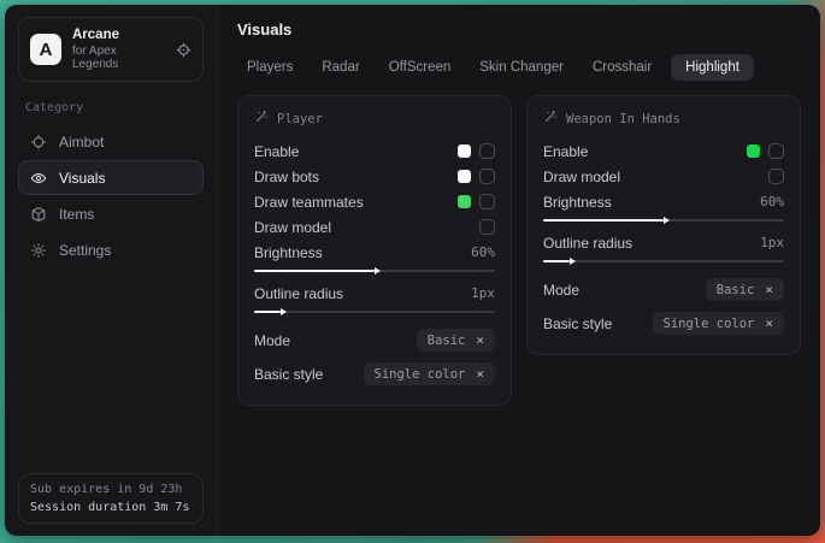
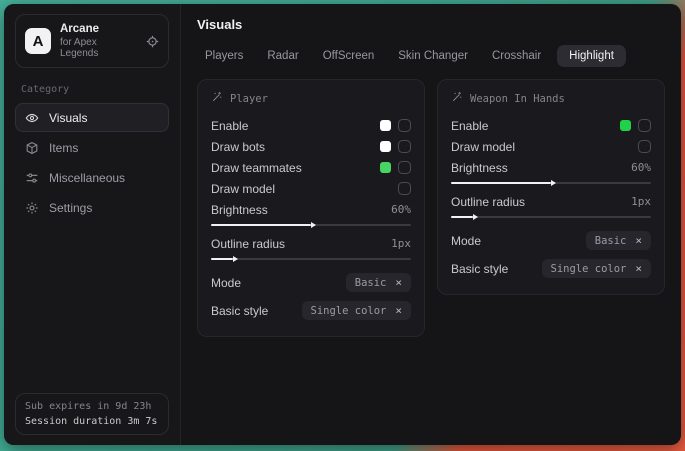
  A
  Arcane
  for Apex Legends
  Category
- Aimbot
  Visuals
  Items
+ Miscellaneous
  Settings
  Sub expires in 9d 23h
  Session duration 3m 7s
  Visuals
  Players
  Radar
  OffScreen
  Skin Changer
  Crosshair
  Highlight
  Player
  Enable
  Draw bots
  Draw teammates
  Draw model
  Brightness
  60%
  Outline radius
  1px
  Mode
  Basic
  ×
  Basic style
  Single color
  ×
  Weapon In Hands
  Enable
  Draw model
  Brightness
  60%
  Outline radius
  1px
  Mode
  Basic
  ×
  Basic style
  Single color
  ×
